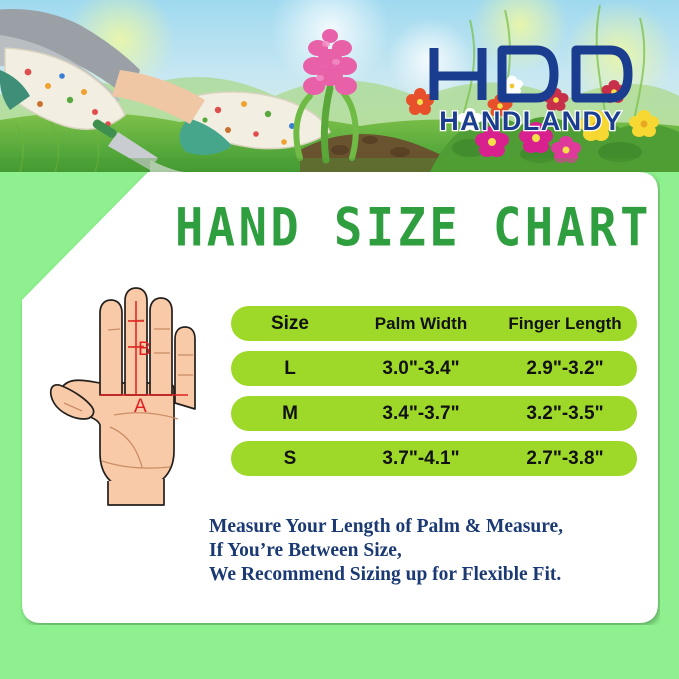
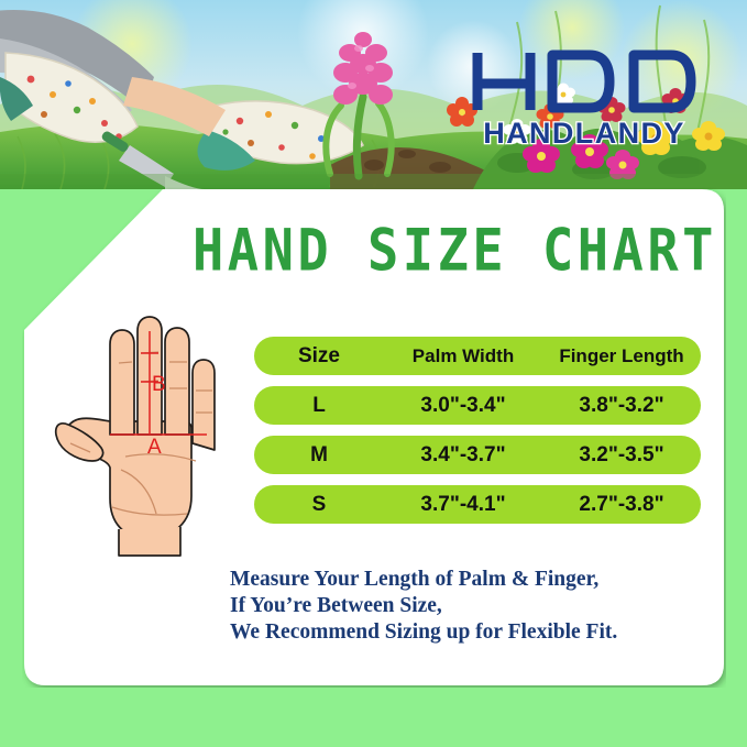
  HANDLANDY
  HAND SIZE CHART
  B
  A
  Size
  Palm Width
  Finger Length
  L
  3.0"-3.4"
- 2.9"-3.2"
+ 3.8"-3.2"
  M
  3.4"-3.7"
  3.2"-3.5"
  S
  3.7"-4.1"
  2.7"-3.8"
- Measure Your Length of Palm & Measure,
+ Measure Your Length of Palm & Finger,
  If You’re Between Size,
  We Recommend Sizing up for Flexible Fit.
